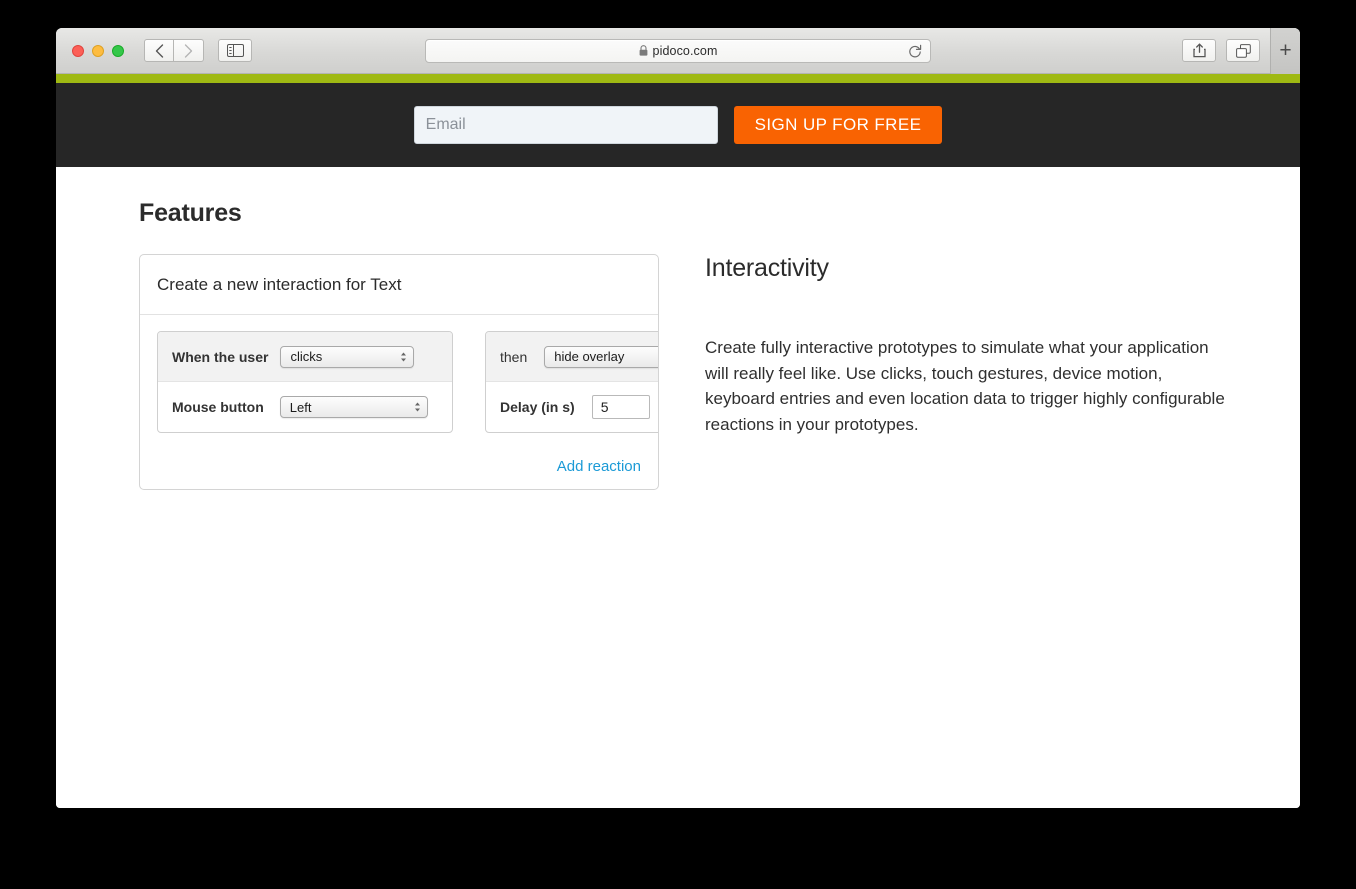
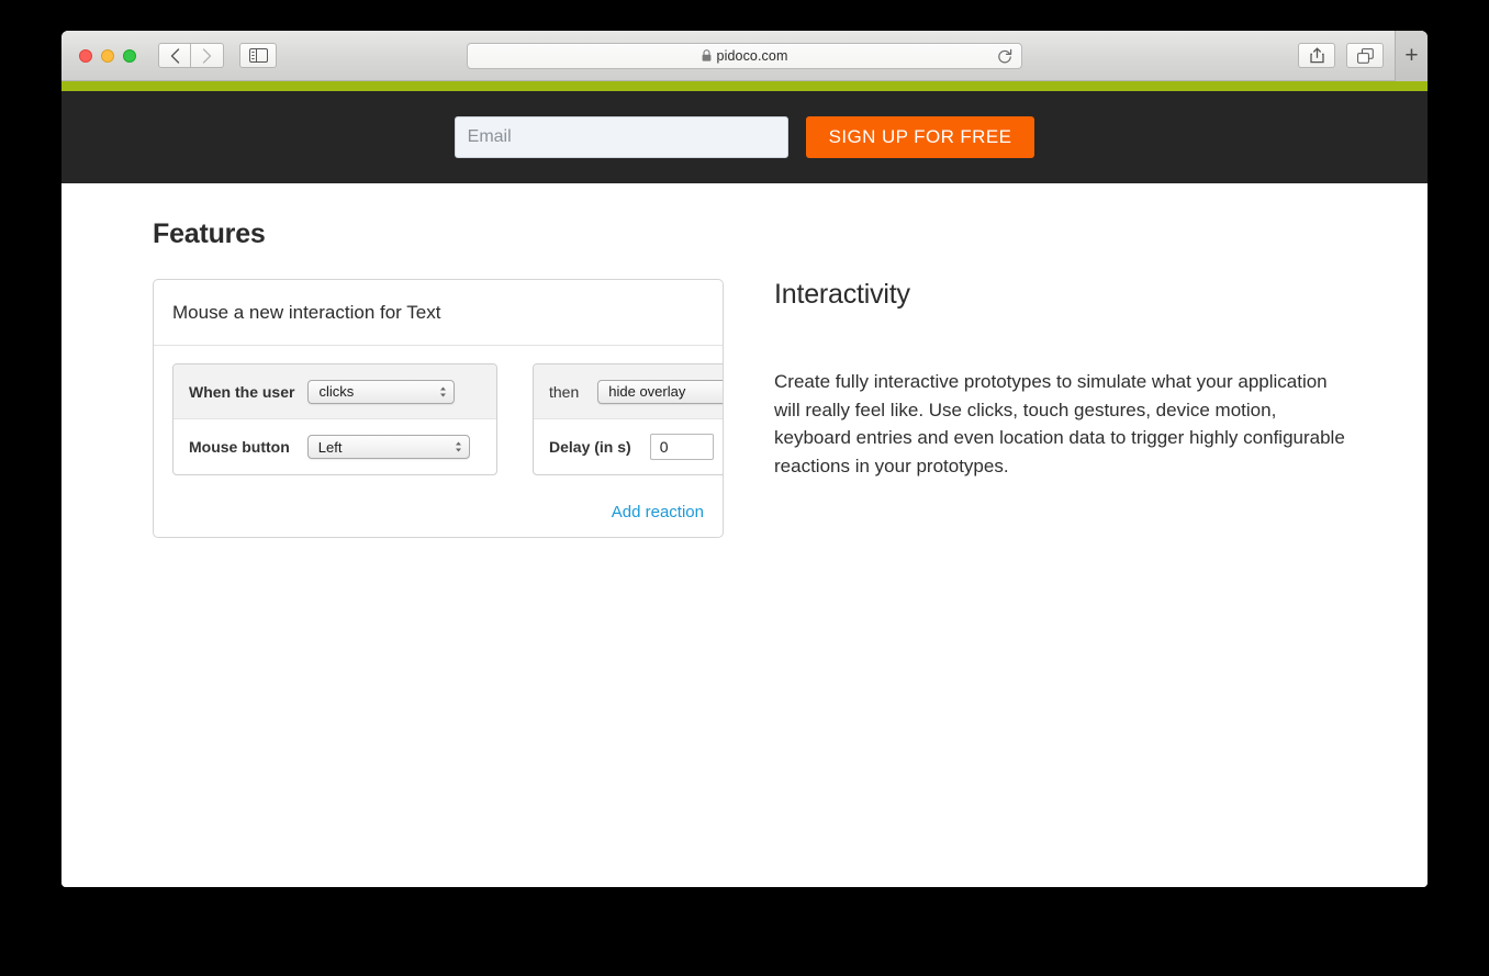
  pidoco.com
  +
  Email
  SIGN UP FOR FREE
  Features
- Create a new interaction for Text
+ Mouse a new interaction for Text
  When the user
  clicks
  Mouse button
  Left
  then
  hide overlay
  Delay (in s)
- 5
+ 0
  Add reaction
  Interactivity
  Create fully interactive prototypes to simulate what your application will really feel like. Use clicks, touch gestures, device motion, keyboard entries and even location data to trigger highly configurable reactions in your prototypes.
